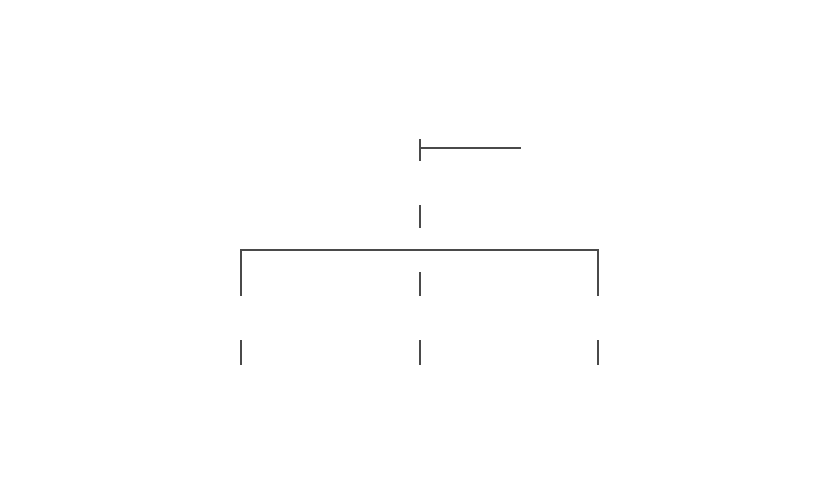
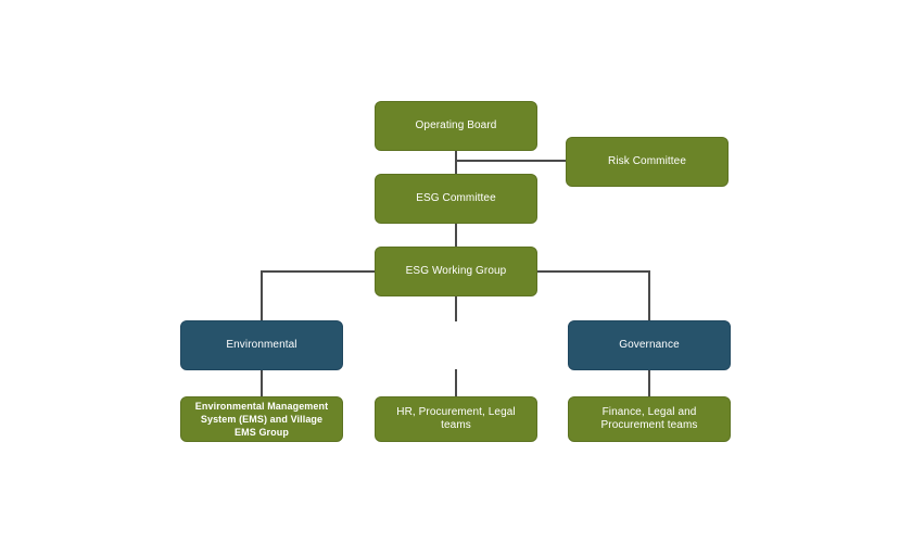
+ Operating Board
+ Risk Committee
+ ESG Committee
+ ESG Working Group
+ Environmental
+ Governance
+ Environmental Management System (EMS) and Village EMS Group
+ HR, Procurement, Legal teams
+ Finance, Legal and Procurement teams
